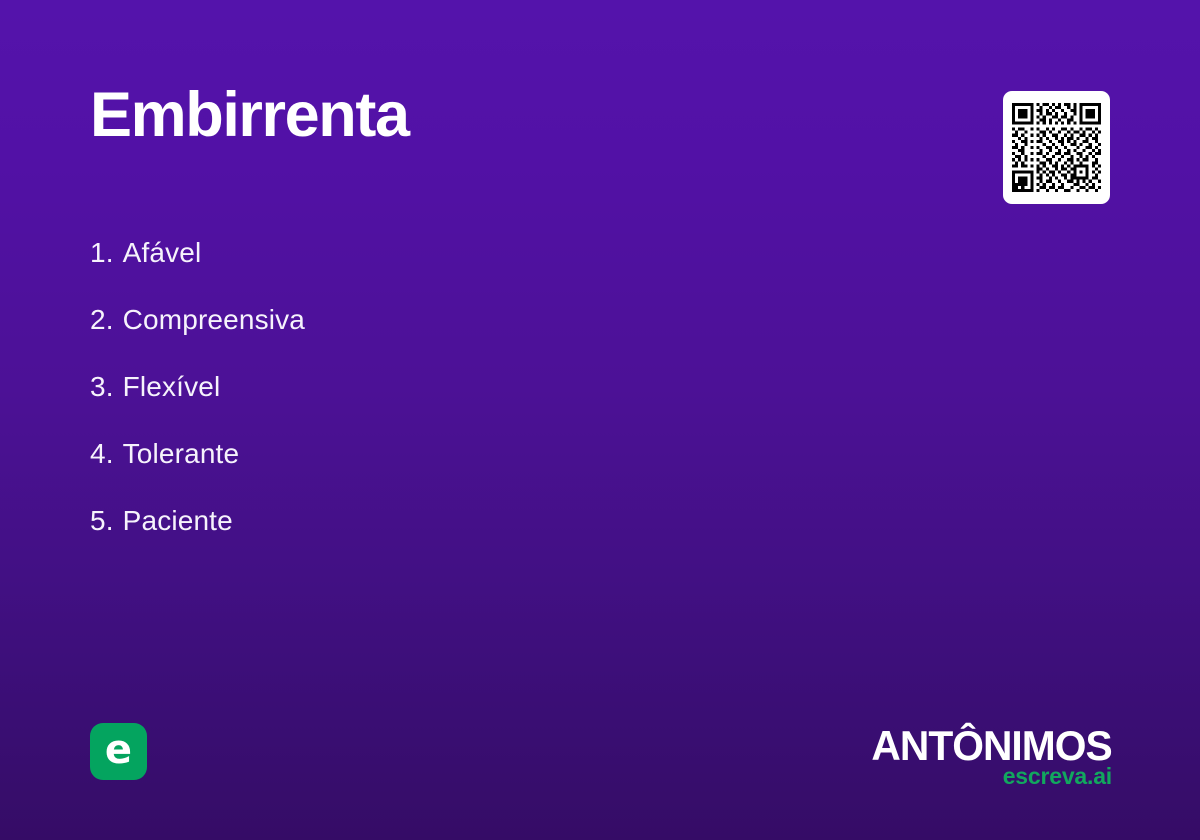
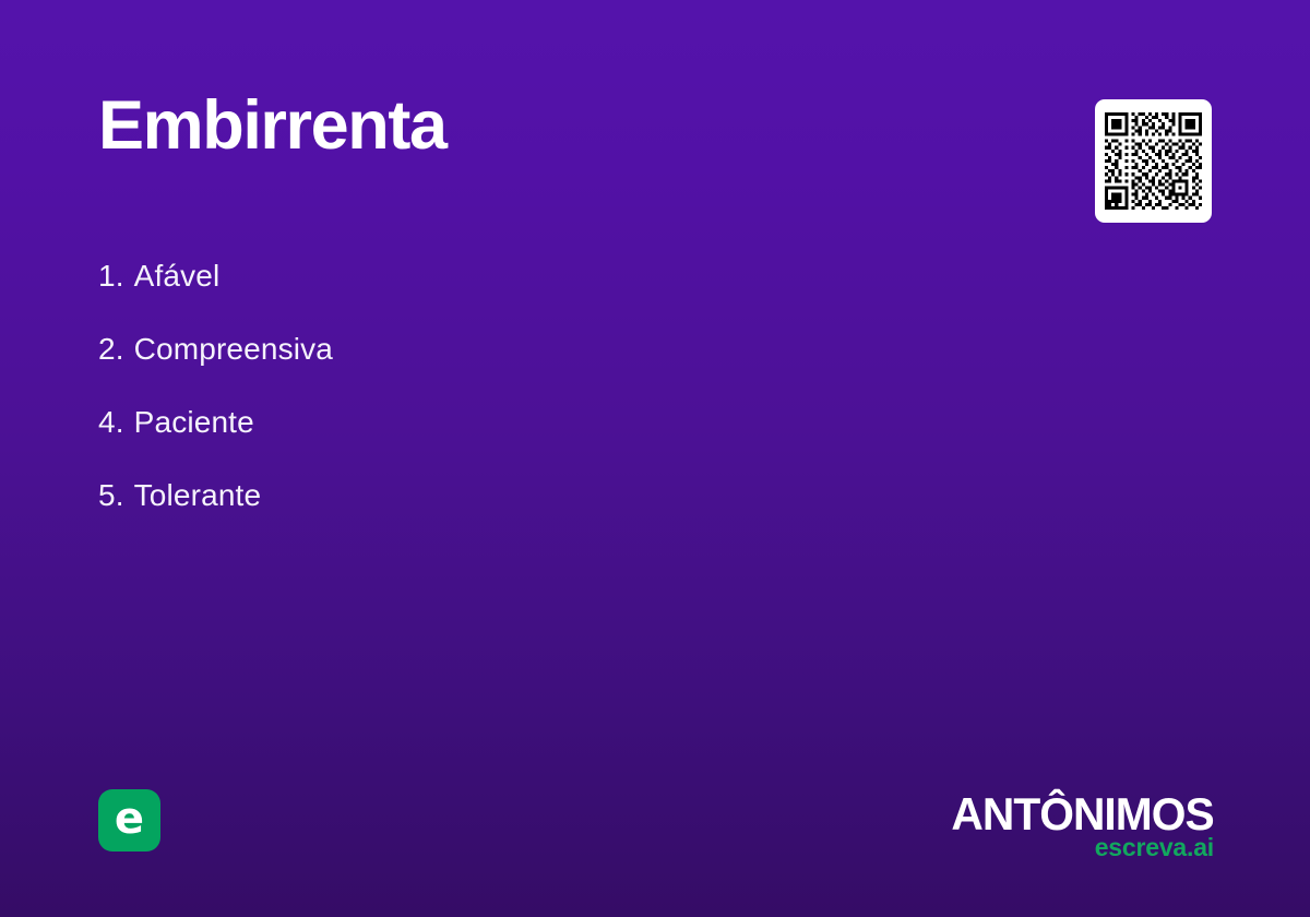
  Embirrenta
  1.
  Afável
  2.
  Compreensiva
- 3.
- Flexível
  4.
- Tolerante
+ Paciente
  5.
- Paciente
+ Tolerante
  e
  ANTÔNIMOS
  escreva.ai
